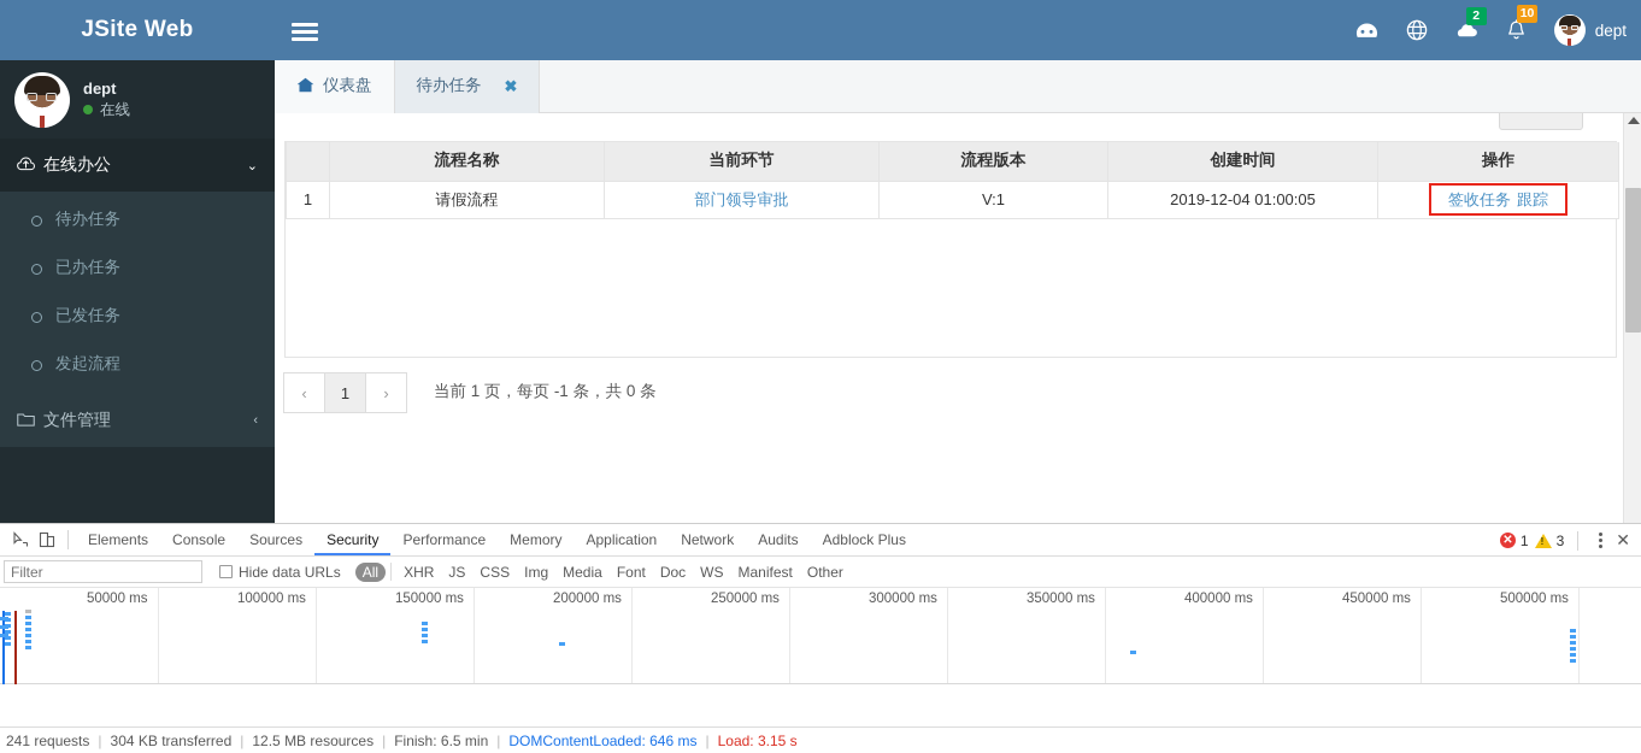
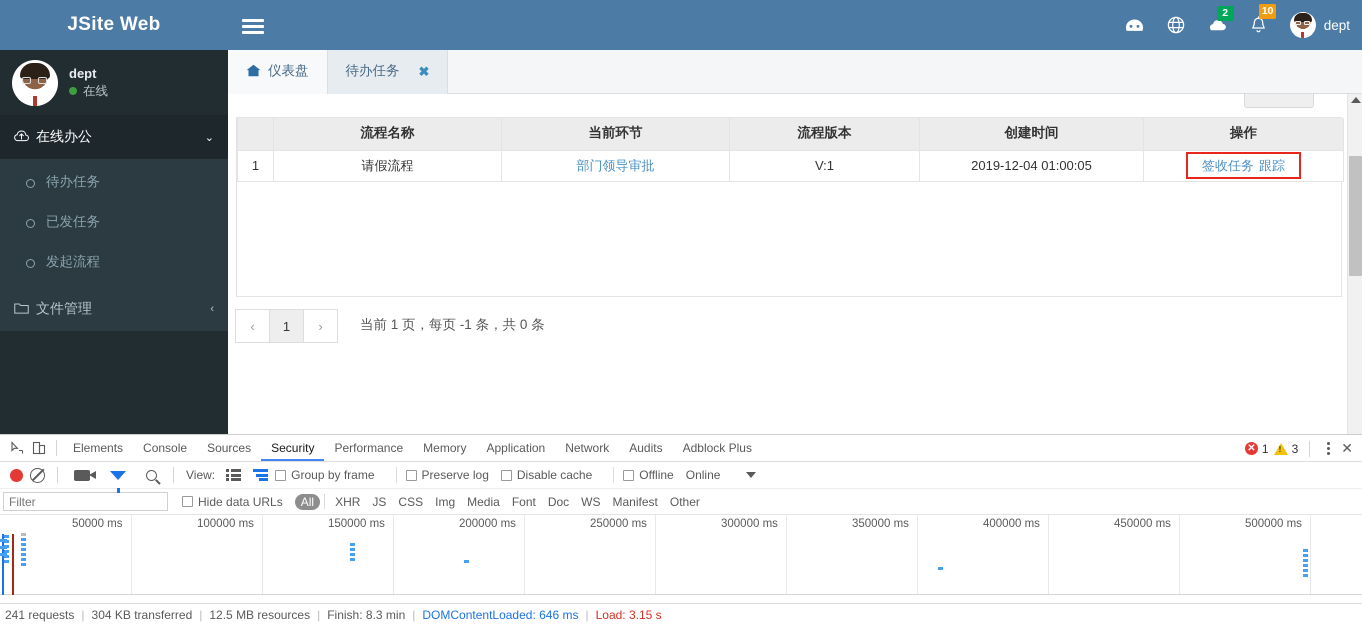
  JSite Web
  dept
  在线
  在线办公
  ⌄
  待办任务
- 已办任务
  已发任务
  发起流程
  文件管理
  ‹
  2
  10
  dept
  仪表盘
  待办任务
  ✖
  	流程名称	当前环节	流程版本	创建时间	操作
  1	请假流程	部门领导审批	V:1	2019-12-04 01:00:05	签收任务 跟踪
  ‹
  1
  ›
  当前 1 页，每页 -1 条，共 0 条
  Elements
  Console
  Sources
  Security
  Performance
  Memory
  Application
  Network
  Audits
  Adblock Plus
  ✕
  1
  3
  ✕
+ View:
+ Group by frame
+ Preserve log
+ Disable cache
+ Offline
+ Online
  Filter
  Hide data URLs
  All
  XHR
  JS
  CSS
  Img
  Media
  Font
  Doc
  WS
  Manifest
  Other
  50000 ms
  100000 ms
  150000 ms
  200000 ms
  250000 ms
  300000 ms
  350000 ms
  400000 ms
  450000 ms
  500000 ms
  241 requests
  |
  304 KB transferred
  |
  12.5 MB resources
  |
- Finish: 6.5 min
+ Finish: 8.3 min
  |
  DOMContentLoaded: 646 ms
  |
  Load: 3.15 s
